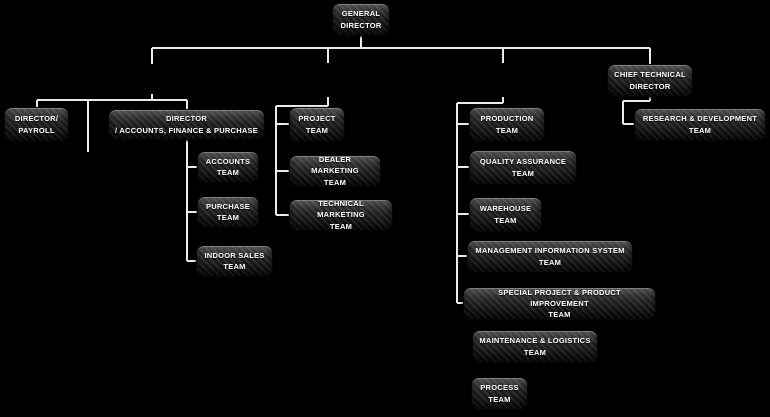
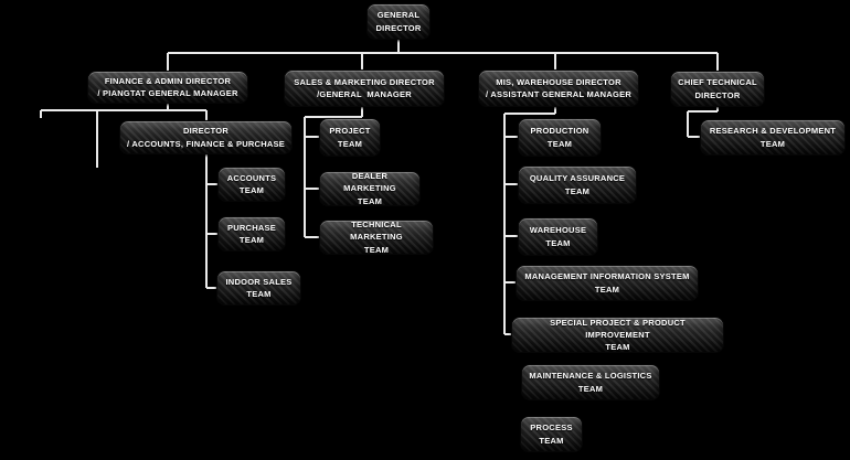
  GENERAL
  DIRECTOR
+ FINANCE & ADMIN DIRECTOR
+ / PIANGTAT GENERAL MANAGER
+ SALES & MARKETING DIRECTOR
+ /GENERAL MANAGER
+ MIS, WAREHOUSE DIRECTOR
+ / ASSISTANT GENERAL MANAGER
  CHIEF TECHNICAL
  DIRECTOR
- DIRECTOR/
- PAYROLL
  DIRECTOR
  / ACCOUNTS, FINANCE & PURCHASE
  ACCOUNTS
  TEAM
  PURCHASE
  TEAM
  INDOOR SALES
  TEAM
  PROJECT
  TEAM
  DEALER MARKETING
  TEAM
  TECHNICAL MARKETING
  TEAM
  PRODUCTION
  TEAM
  QUALITY ASSURANCE
  TEAM
  WAREHOUSE
  TEAM
  MANAGEMENT INFORMATION SYSTEM
  TEAM
  SPECIAL PROJECT & PRODUCT IMPROVEMENT
  TEAM
  MAINTENANCE & LOGISTICS
  TEAM
  PROCESS
  TEAM
  RESEARCH & DEVELOPMENT
  TEAM
